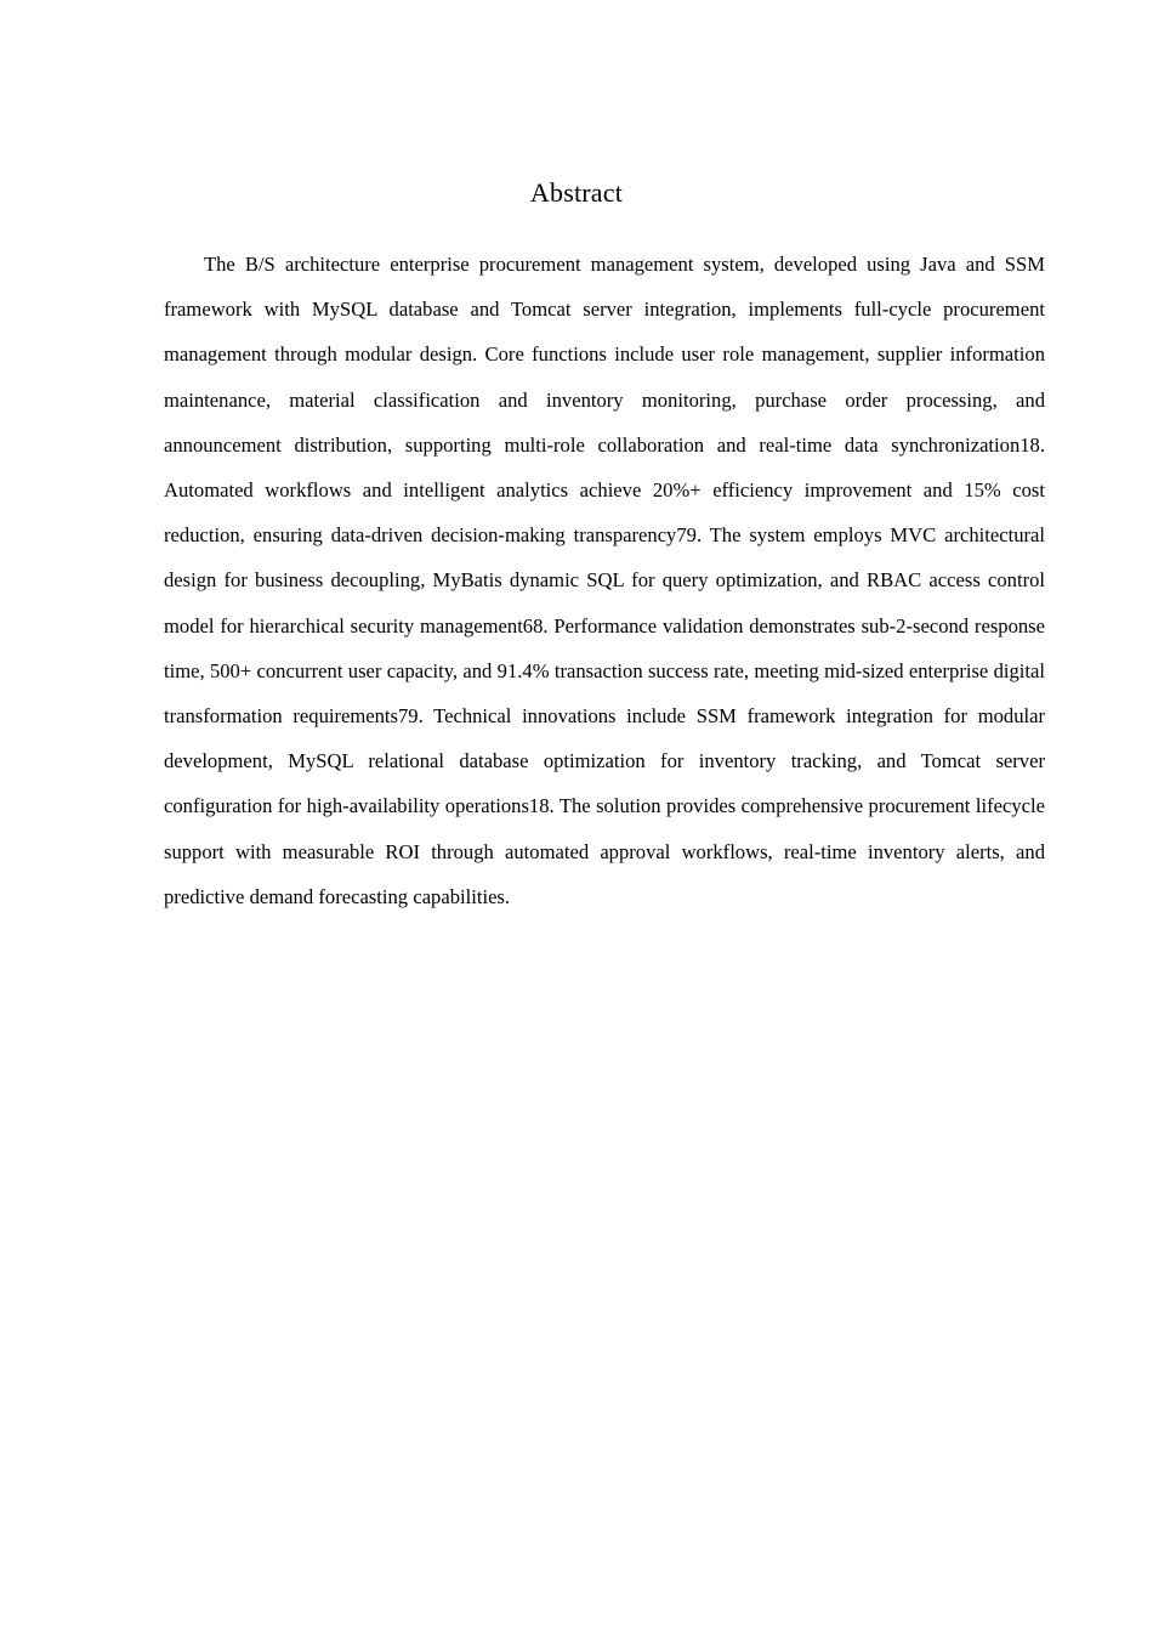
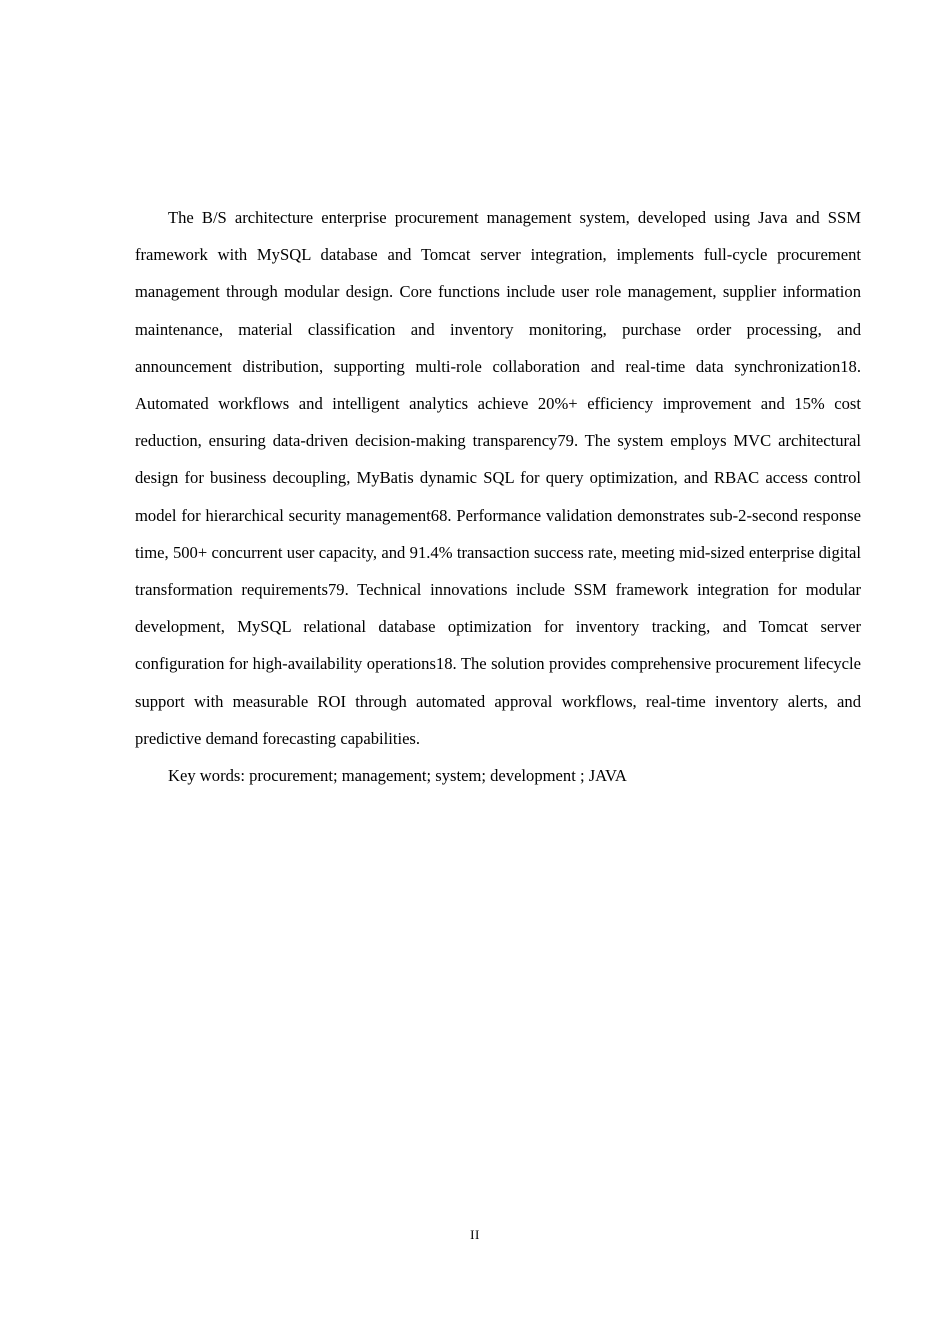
- Abstract
  The B/S architecture enterprise procurement management system, developed using Java and SSM framework with MySQL database and Tomcat server integration, implements full-cycle procurement management through modular design. Core functions include user role management, supplier information maintenance, material classification and inventory monitoring, purchase order processing, and announcement distribution, supporting multi-role collaboration and real-time data synchronization18. Automated workflows and intelligent analytics achieve 20%+ efficiency improvement and 15% cost reduction, ensuring data-driven decision-making transparency79. The system employs MVC architectural design for business decoupling, MyBatis dynamic SQL for query optimization, and RBAC access control model for hierarchical security management68. Performance validation demonstrates sub-2-second response time, 500+ concurrent user capacity, and 91.4% transaction success rate, meeting mid-sized enterprise digital transformation requirements79. Technical innovations include SSM framework integration for modular development, MySQL relational database optimization for inventory tracking, and Tomcat server configuration for high-availability operations18. The solution provides comprehensive procurement lifecycle support with measurable ROI through automated approval workflows, real-time inventory alerts, and predictive demand forecasting capabilities.
+ Key words: procurement; management; system; development ; JAVA
+ II
